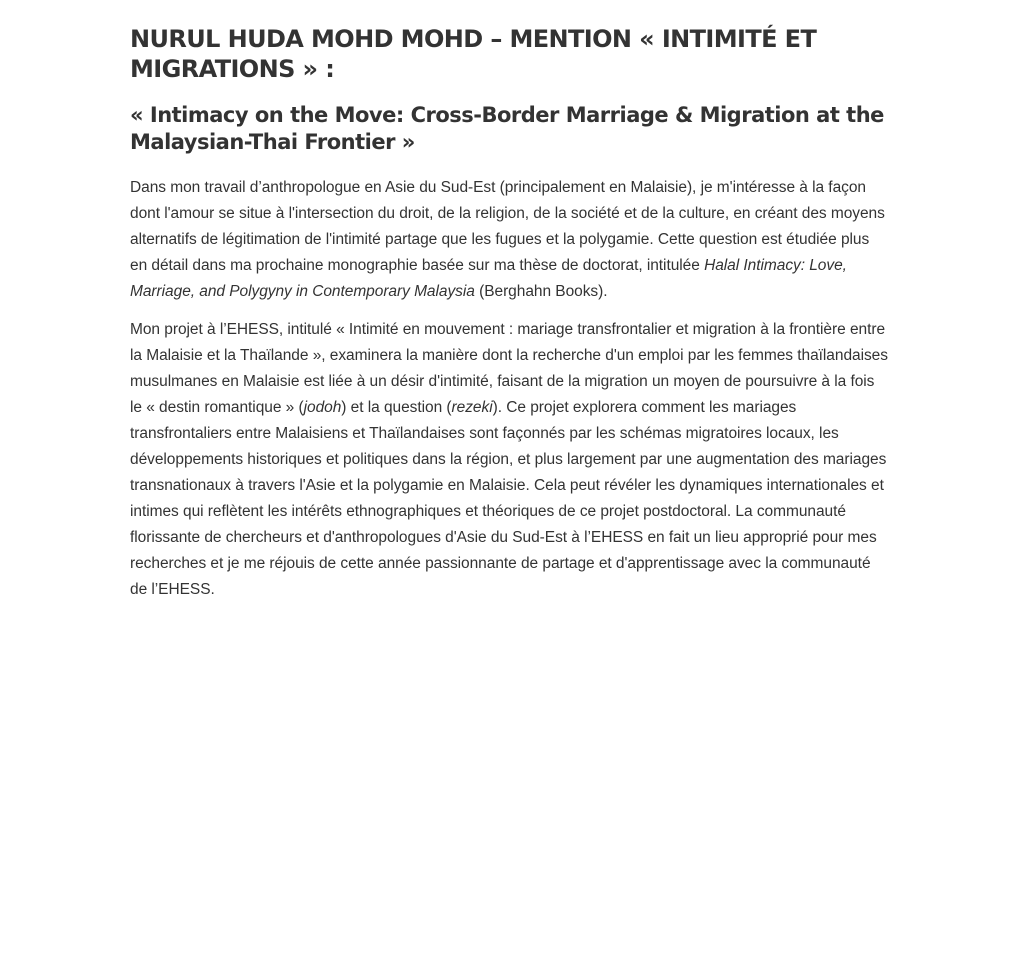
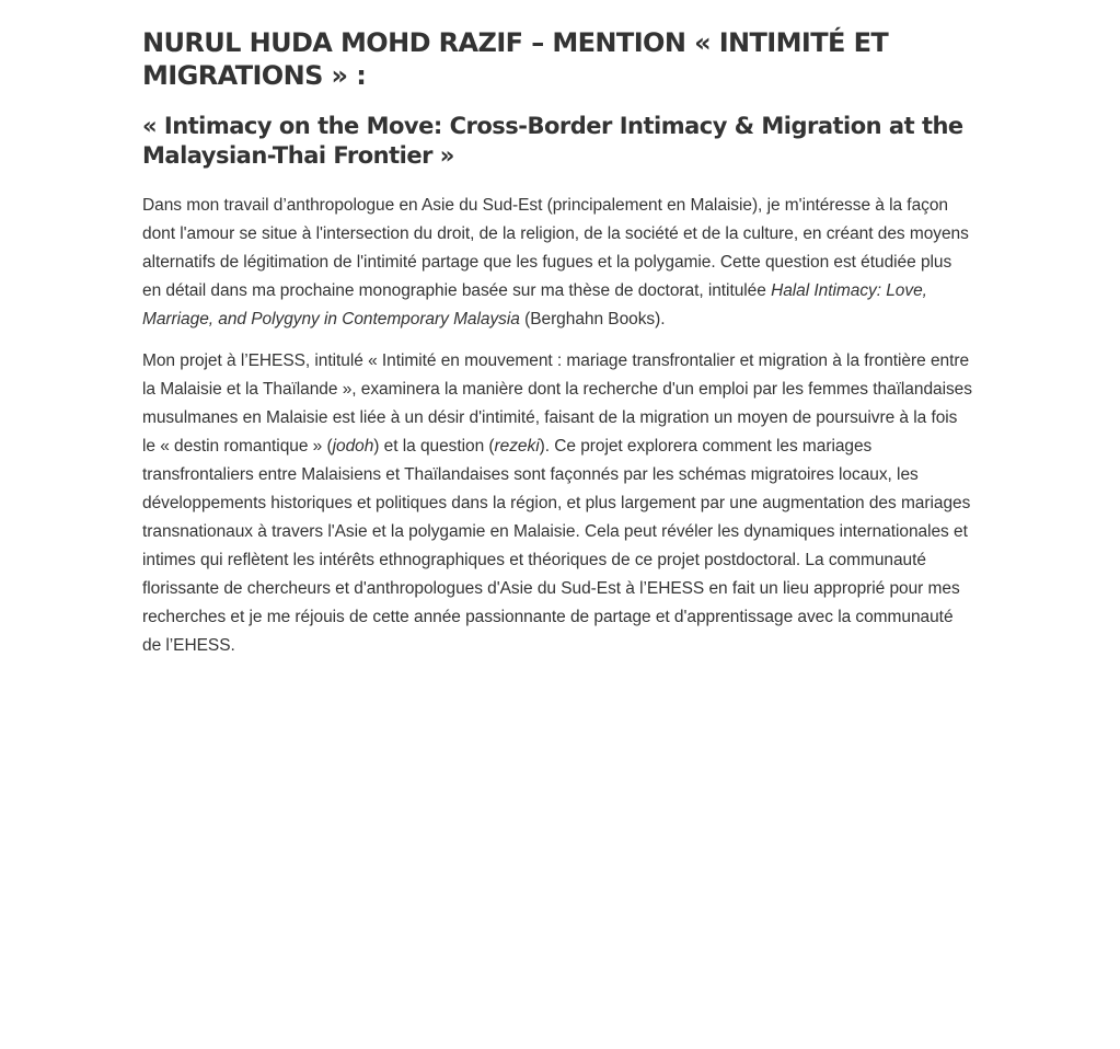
- NURUL HUDA MOHD MOHD – MENTION « INTIMITÉ ET MIGRATIONS » :
+ NURUL HUDA MOHD RAZIF – MENTION « INTIMITÉ ET MIGRATIONS » :
- « Intimacy on the Move: Cross-Border Marriage & Migration at the Malaysian-Thai Frontier »
+ « Intimacy on the Move: Cross-Border Intimacy & Migration at the Malaysian-Thai Frontier »
  Dans mon travail d’anthropologue en Asie du Sud-Est (principalement en Malaisie), je m'intéresse à la façon dont l'amour se situe à l'intersection du droit, de la religion, de la société et de la culture, en créant des moyens alternatifs de légitimation de l'intimité partage que les fugues et la polygamie. Cette question est étudiée plus en détail dans ma prochaine monographie basée sur ma thèse de doctorat, intitulée Halal Intimacy: Love, Marriage, and Polygyny in Contemporary Malaysia (Berghahn Books).
  Mon projet à l’EHESS, intitulé « Intimité en mouvement : mariage transfrontalier et migration à la frontière entre la Malaisie et la Thaïlande », examinera la manière dont la recherche d'un emploi par les femmes thaïlandaises musulmanes en Malaisie est liée à un désir d'intimité, faisant de la migration un moyen de poursuivre à la fois le « destin romantique » (jodoh) et la question (rezeki). Ce projet explorera comment les mariages transfrontaliers entre Malaisiens et Thaïlandaises sont façonnés par les schémas migratoires locaux, les développements historiques et politiques dans la région, et plus largement par une augmentation des mariages transnationaux à travers l'Asie et la polygamie en Malaisie. Cela peut révéler les dynamiques internationales et intimes qui reflètent les intérêts ethnographiques et théoriques de ce projet postdoctoral. La communauté florissante de chercheurs et d'anthropologues d'Asie du Sud-Est à l’EHESS en fait un lieu approprié pour mes recherches et je me réjouis de cette année passionnante de partage et d'apprentissage avec la communauté de l’EHESS.
